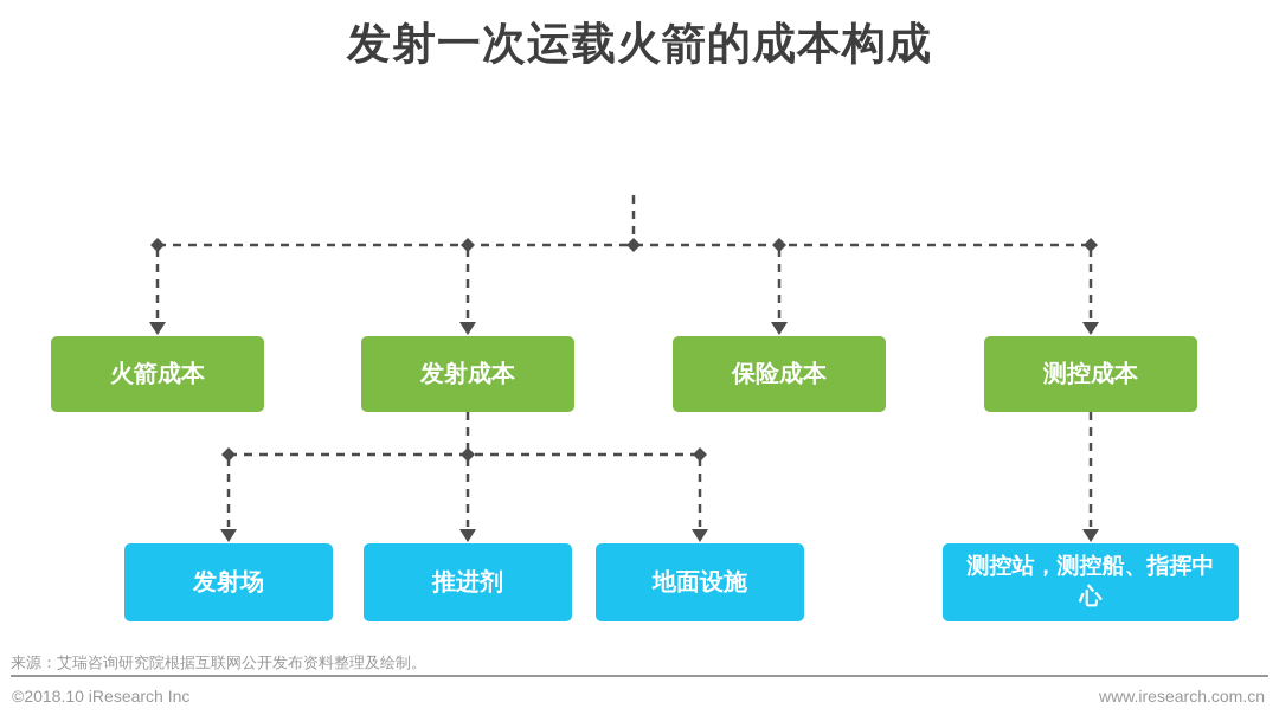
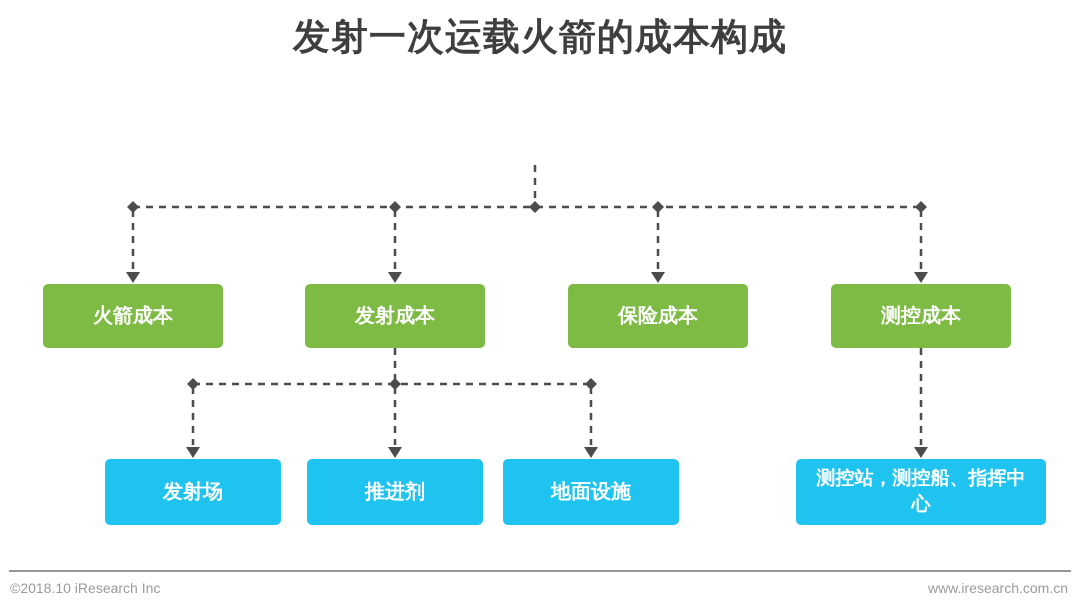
  发射一次运载火箭的成本构成
  火箭成本
  发射成本
  保险成本
  测控成本
  发射场
  推进剂
  地面设施
  测控站，测控船、指挥中心
- 来源：艾瑞咨询研究院根据互联网公开发布资料整理及绘制。
  ©2018.10 iResearch Inc
  www.iresearch.com.cn
